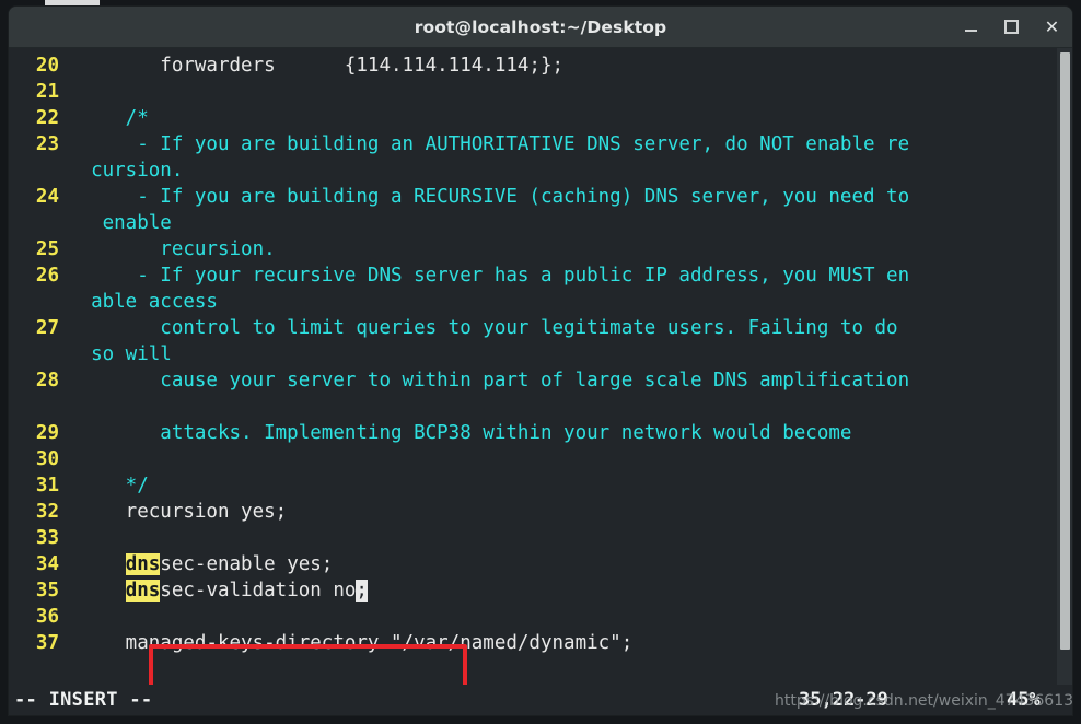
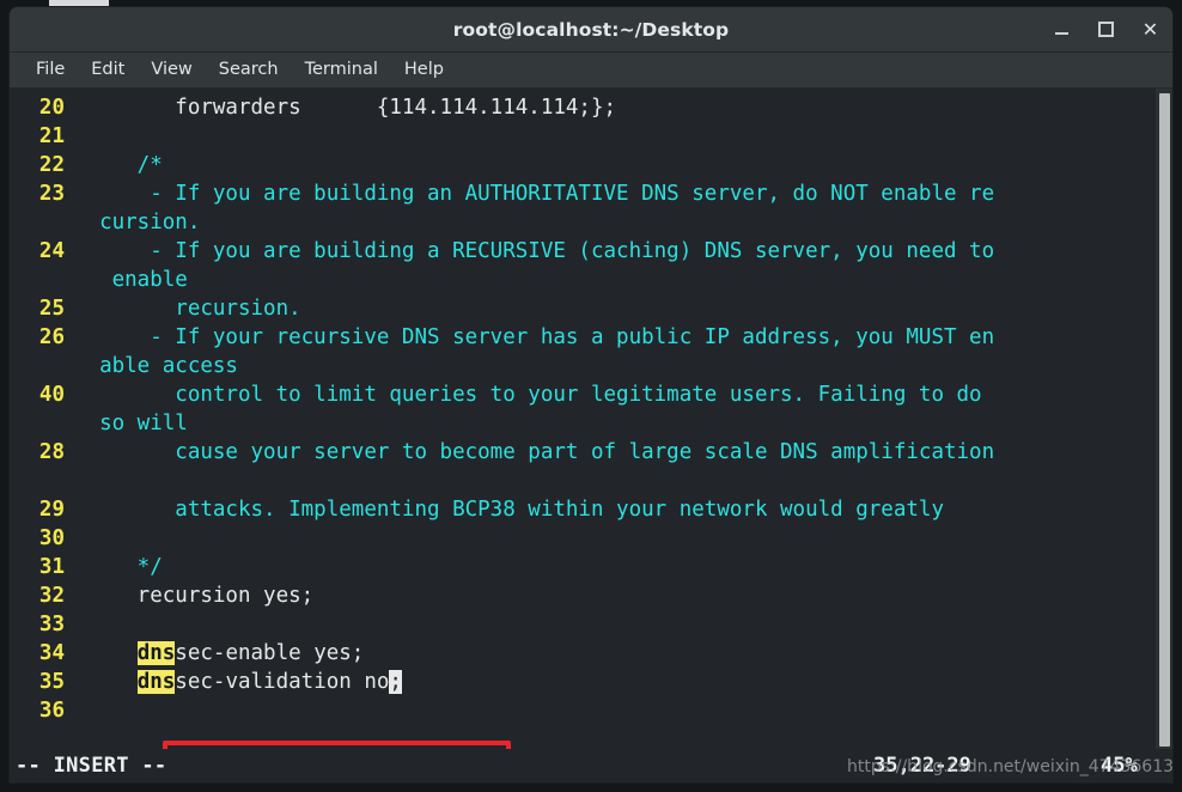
  root@localhost:~/Desktop
  ✕
+ File
+ Edit
+ View
+ Search
+ Terminal
+ Help
  20
  forwarders {114.114.114.114;};
  21
  22
  /*
  23
  - If you are building an AUTHORITATIVE DNS server, do NOT enable re
  cursion.
  24
  - If you are building a RECURSIVE (caching) DNS server, you need to
  enable
  25
  recursion.
  26
  - If your recursive DNS server has a public IP address, you MUST en
  able access
- 27
+ 40
  control to limit queries to your legitimate users. Failing to do
  so will
  28
- cause your server to within part of large scale DNS amplification
+ cause your server to become part of large scale DNS amplification
  29
- attacks. Implementing BCP38 within your network would become
+ attacks. Implementing BCP38 within your network would greatly
  30
  31
  */
  32
  recursion yes;
  33
  34
  dnssec-enable yes;
  35
  dnssec-validation no;
  36
- 37
- managed-keys-directory "/var/named/dynamic";
  -- INSERT --
  35,22-29
  45%
  https://blog.csdn.net/weixin_47436613
